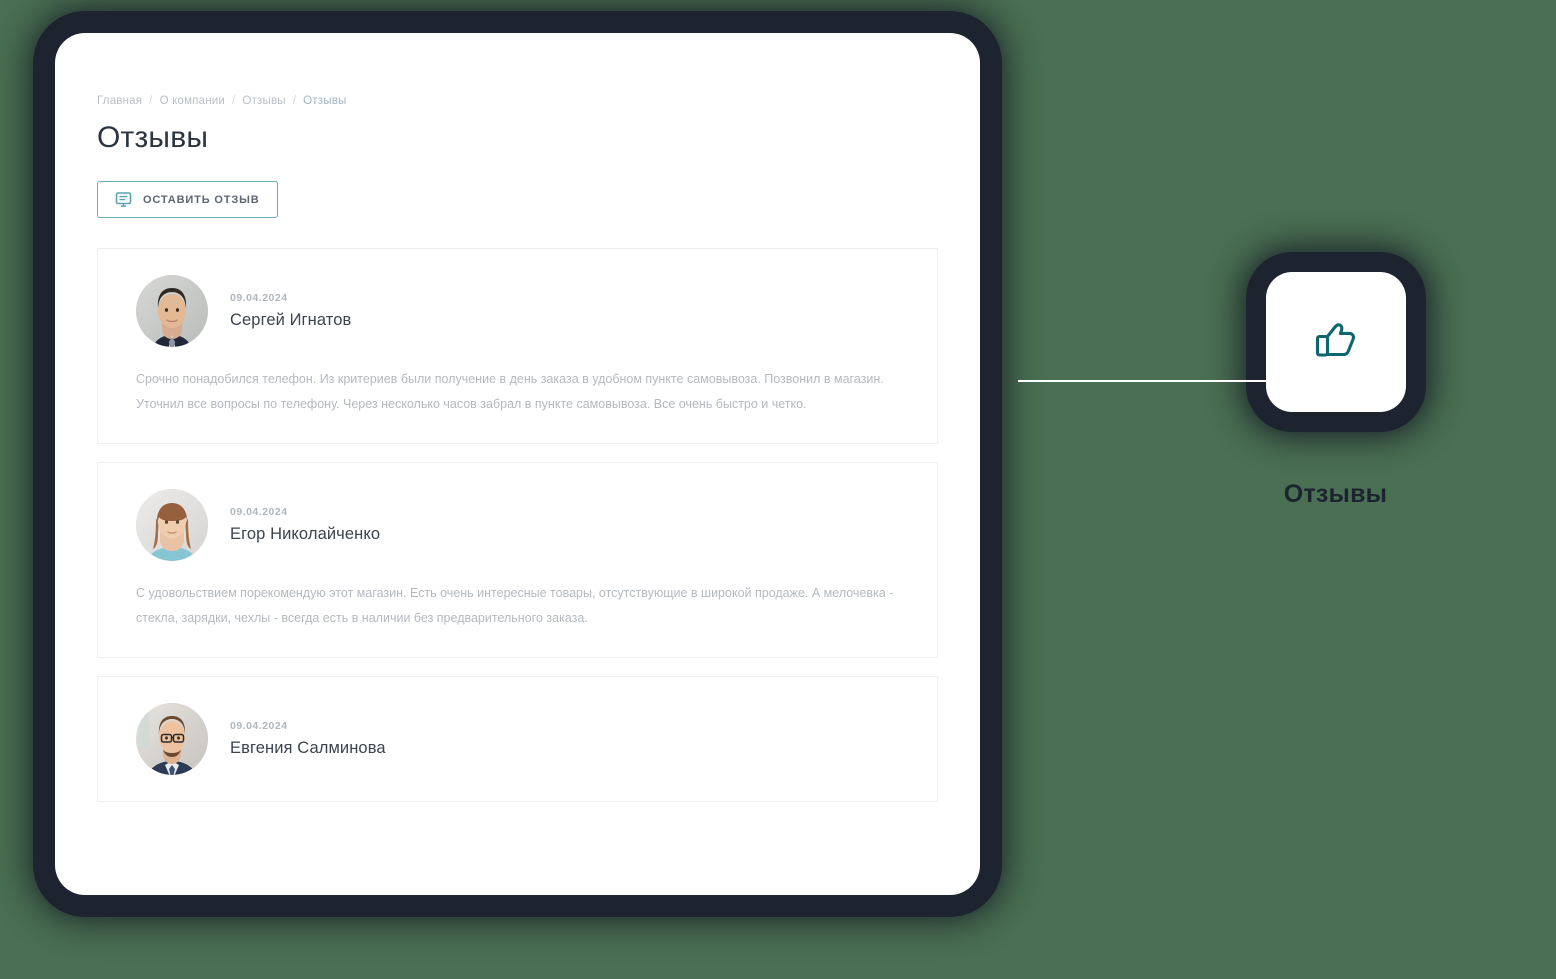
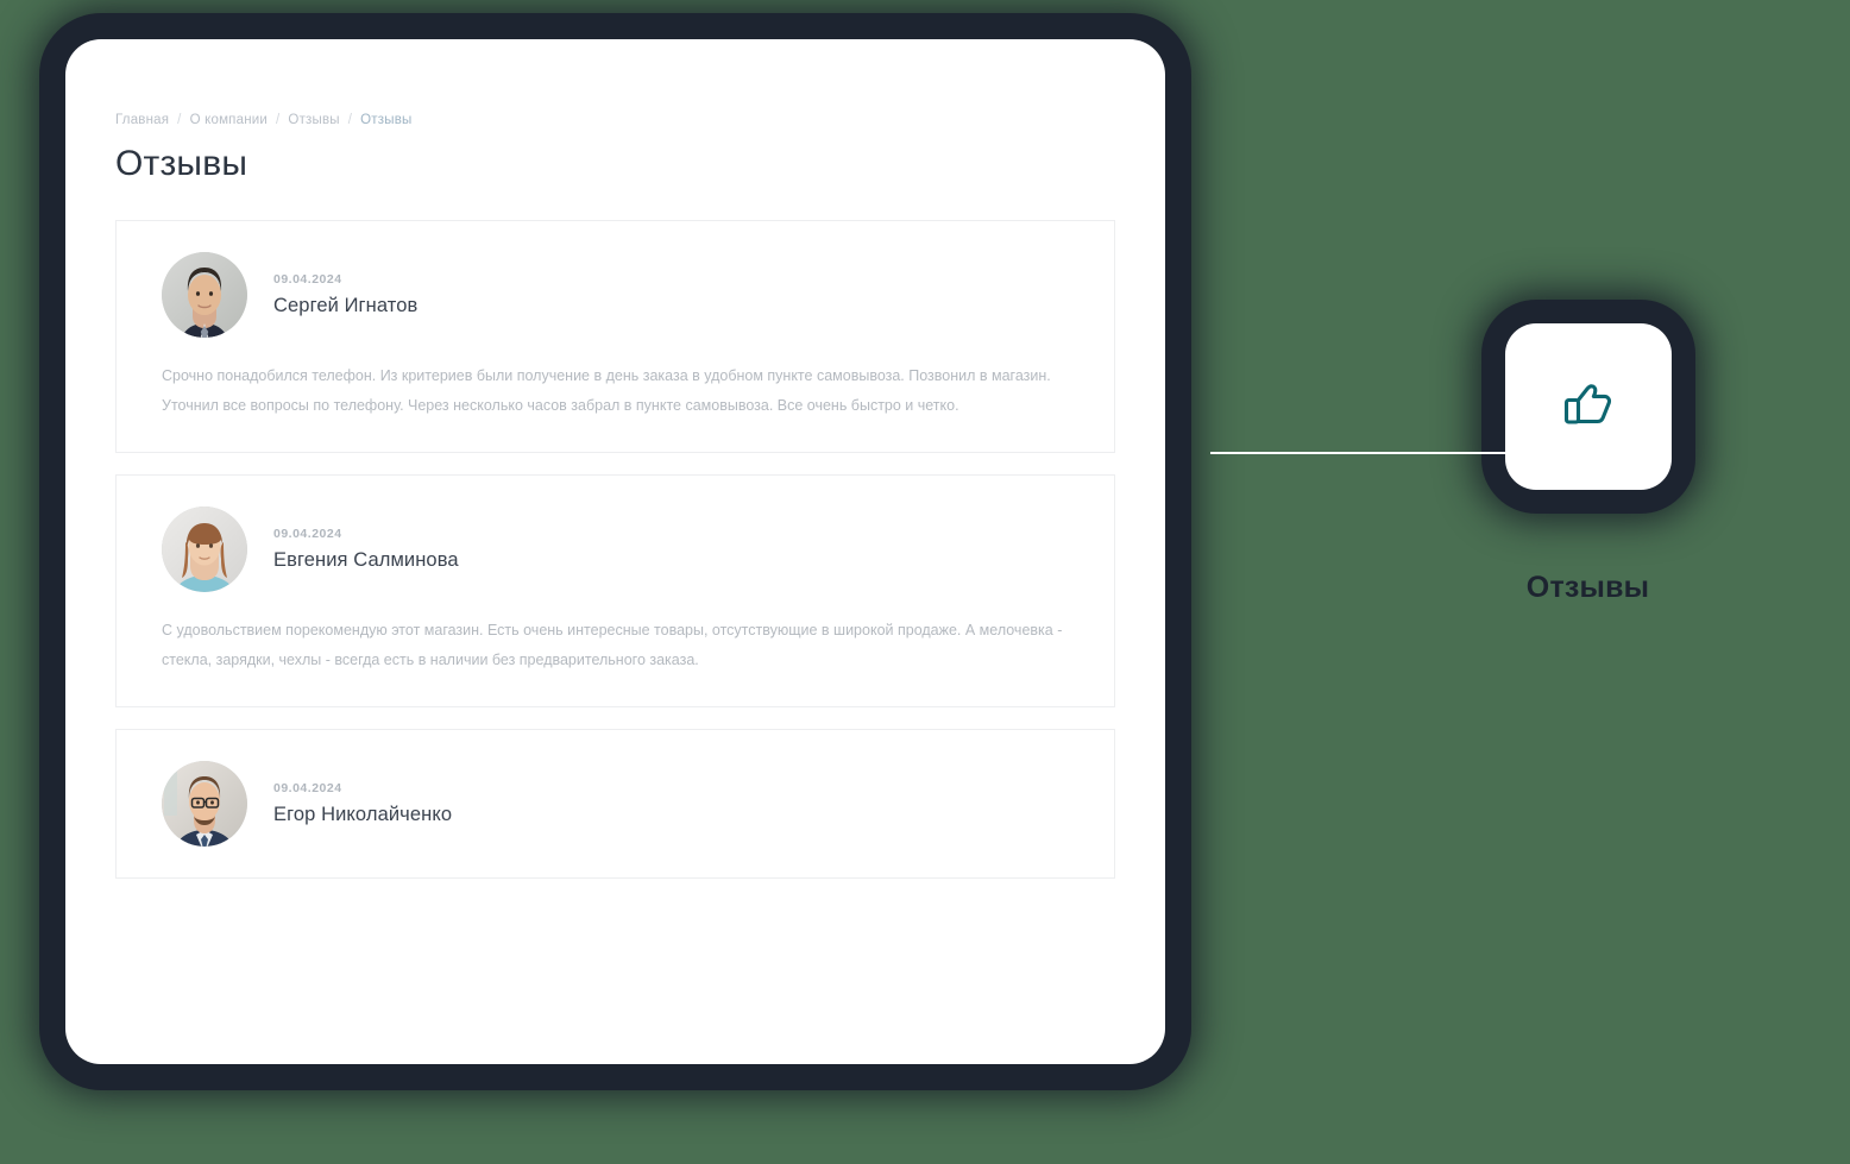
  Главная
  /
  О компании
  /
  Отзывы
  /
  Отзывы
  Отзывы
- ОСТАВИТЬ ОТЗЫВ
  09.04.2024
  Сергей Игнатов
  Срочно понадобился телефон. Из критериев были получение в день заказа в удобном пункте самовывоза. Позвонил в магазин. Уточнил все вопросы по телефону. Через несколько часов забрал в пункте самовывоза. Все очень быстро и четко.
  09.04.2024
- Егор Николайченко
+ Евгения Салминова
  С удовольствием порекомендую этот магазин. Есть очень интересные товары, отсутствующие в широкой продаже. А мелочевка - стекла, зарядки, чехлы - всегда есть в наличии без предварительного заказа.
  09.04.2024
- Евгения Салминова
+ Егор Николайченко
  Отзывы
